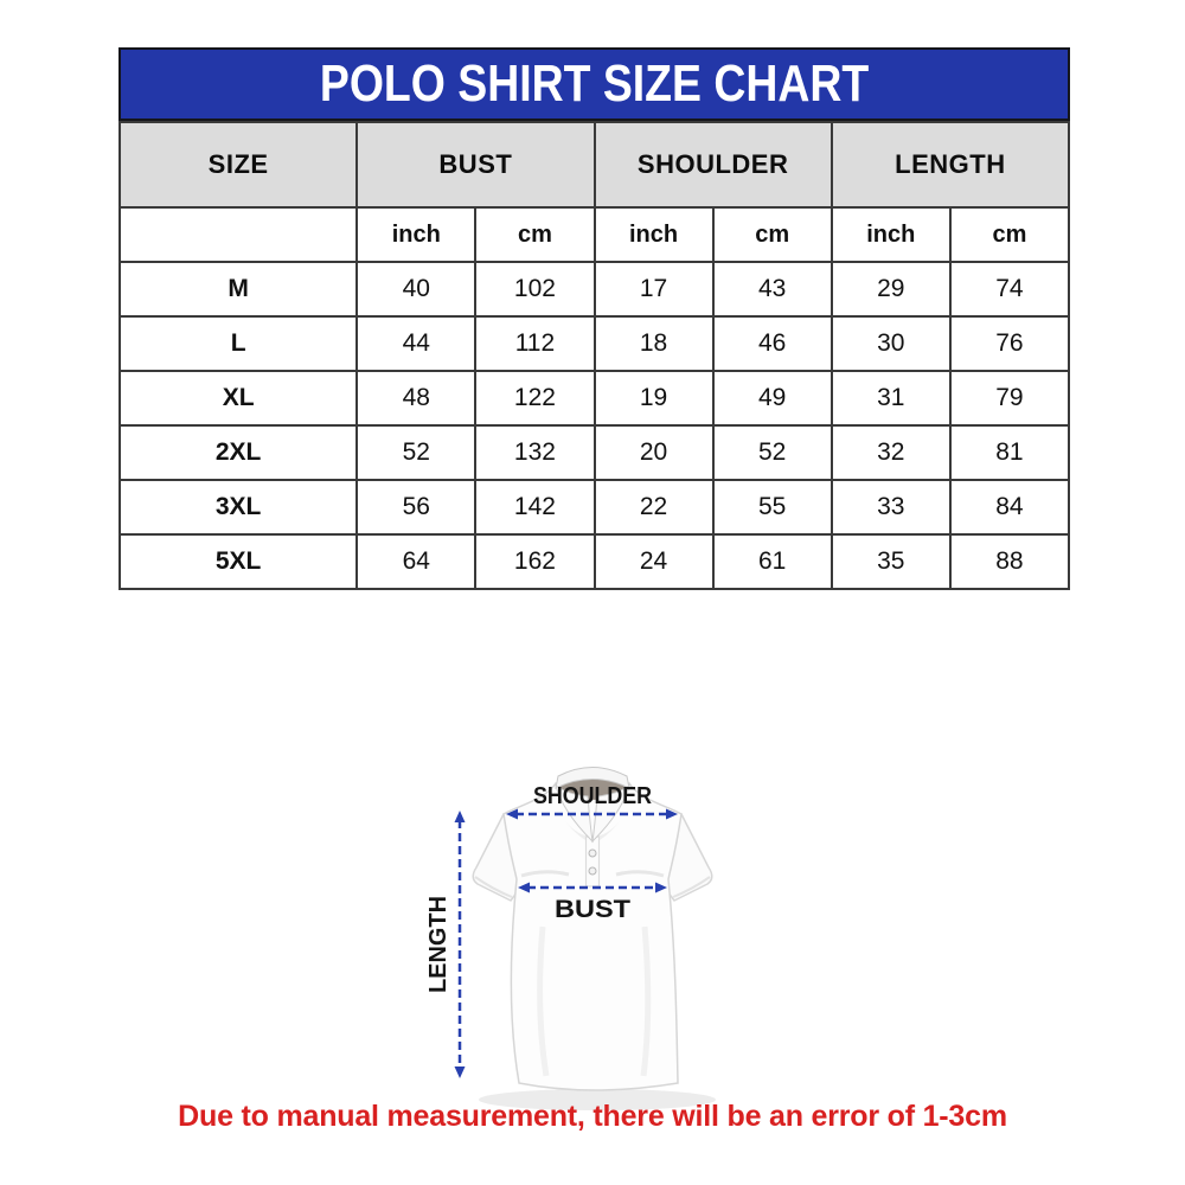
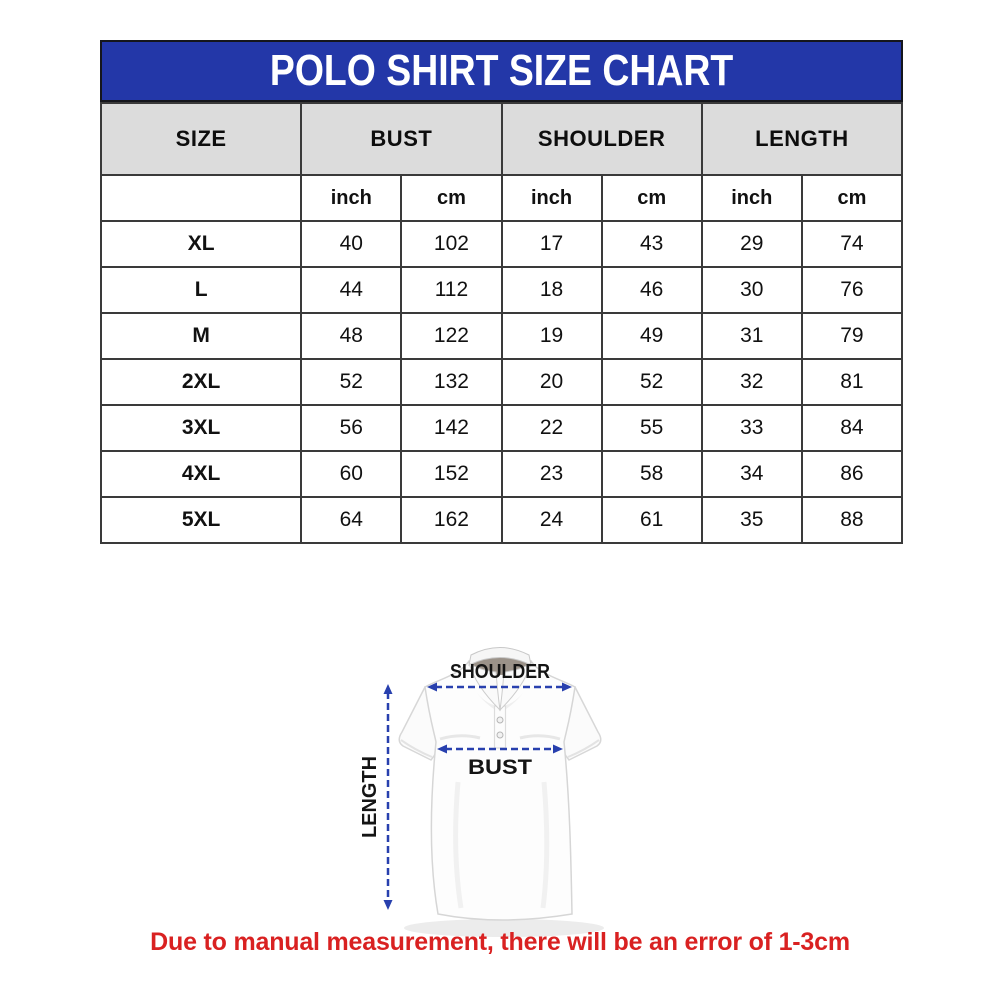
  POLO SHIRT SIZE CHART
  SIZE	BUST	SHOULDER	LENGTH
  	inch	cm	inch	cm	inch	cm
- M	40	102	17	43	29	74
+ XL	40	102	17	43	29	74
  L	44	112	18	46	30	76
- XL	48	122	19	49	31	79
+ M	48	122	19	49	31	79
  2XL	52	132	20	52	32	81
  3XL	56	142	22	55	33	84
+ 4XL	60	152	23	58	34	86
  5XL	64	162	24	61	35	88
  SHOULDER
  BUST
  Due to manual measurement, there will be an error of 1-3cm
